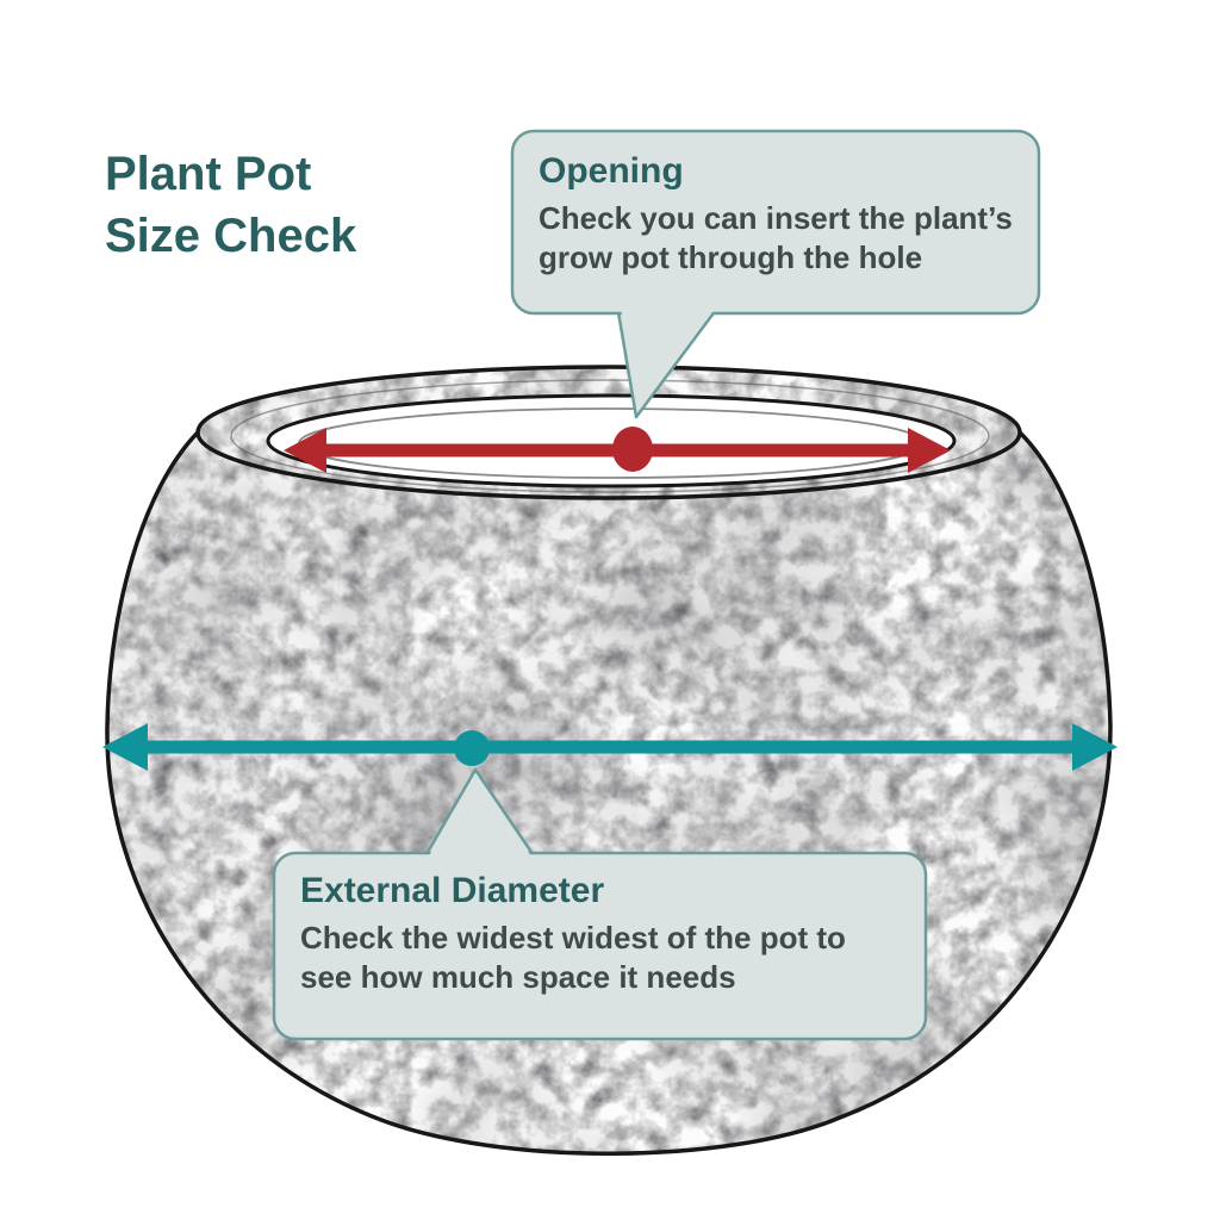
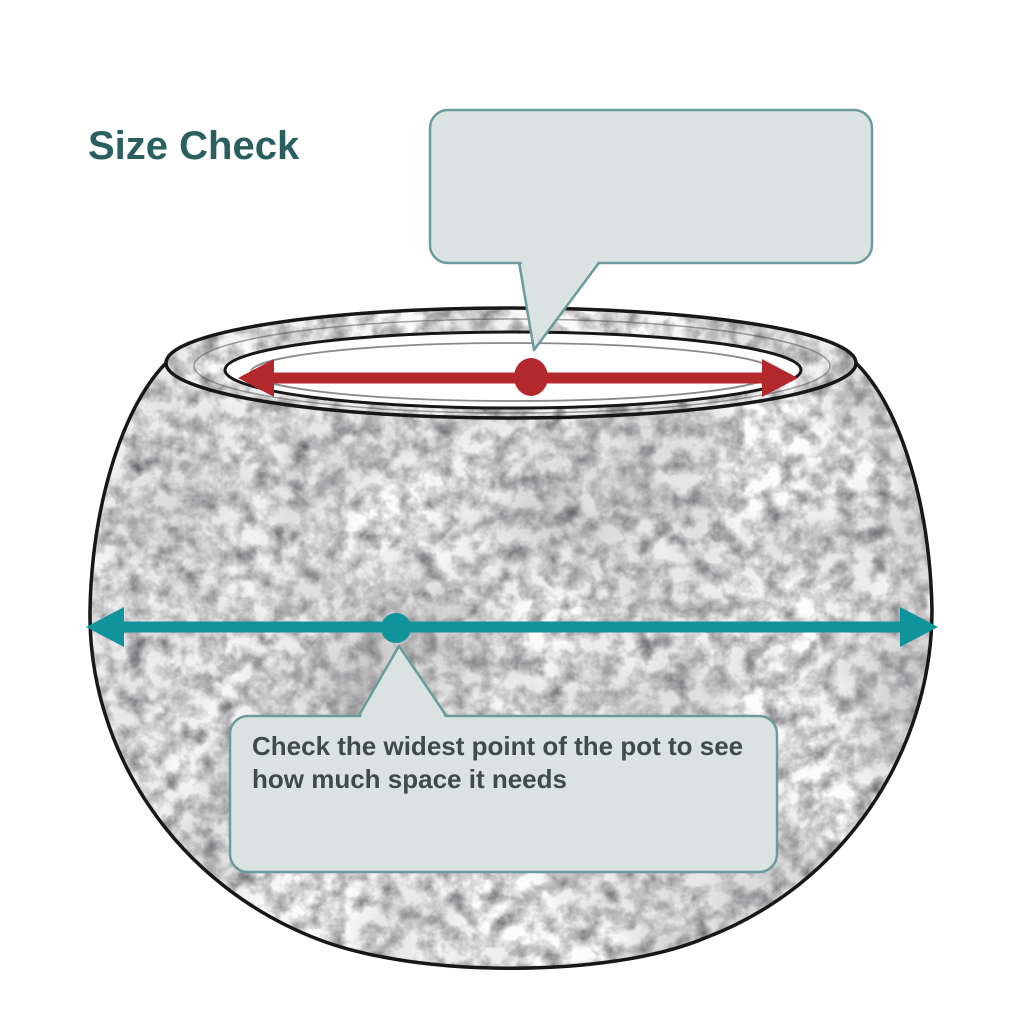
- Plant Pot
  Size Check
- Opening
- Check you can insert the plant’s grow pot through the hole
- External Diameter
- Check the widest widest of the pot to see how much space it needs
+ Check the widest point of the pot to see how much space it needs
